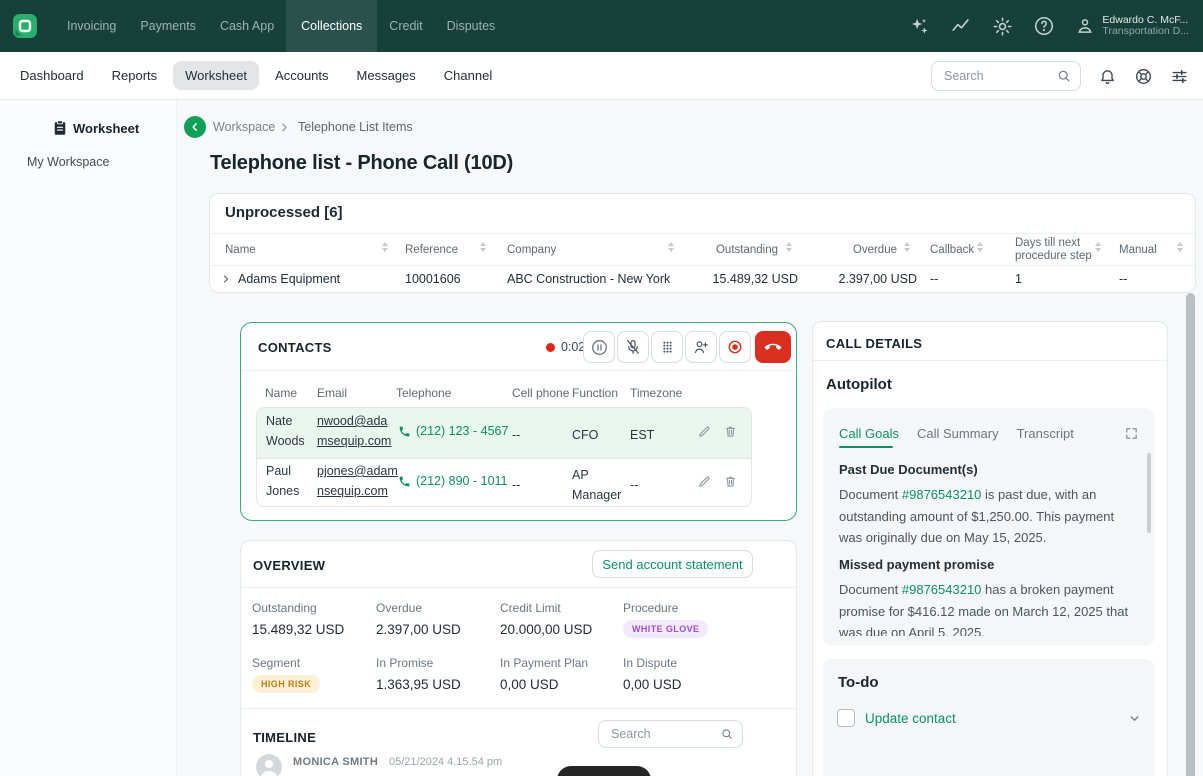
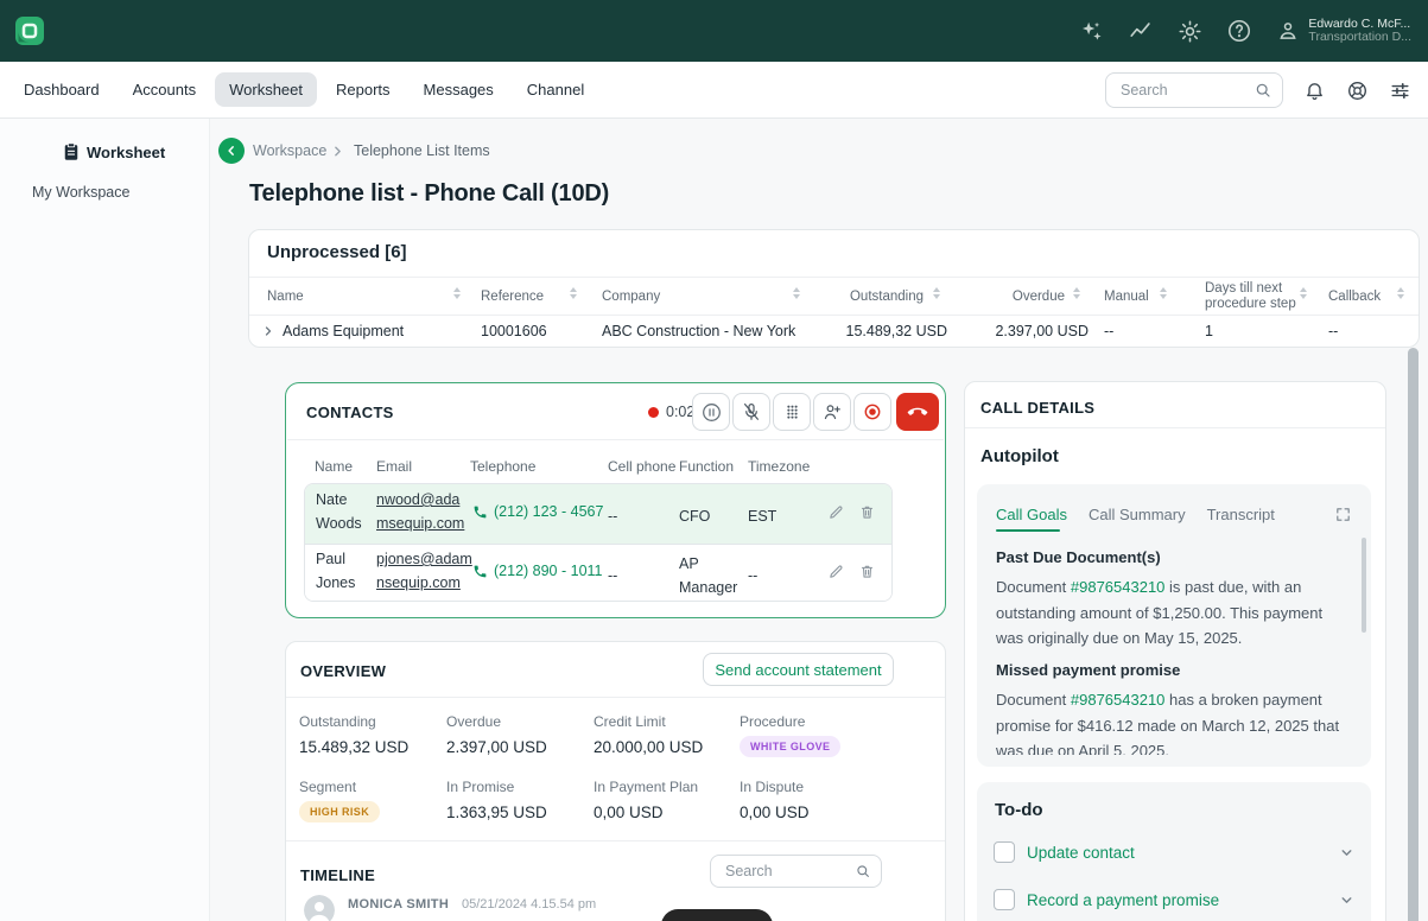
- Invoicing
- Payments
- Cash App
- Collections
- Credit
- Disputes
  Edwardo C. McF...
  Transportation D...
  Dashboard
- Reports
+ Accounts
  Worksheet
- Accounts
+ Reports
  Messages
  Channel
  Search
  Worksheet
  My Workspace
  Workspace
  Telephone List Items
  Telephone list - Phone Call (10D)
  Unprocessed [6]
  Name
  Reference
  Company
  Outstanding
  Overdue
- Callback
+ Manual
  Days till next procedure step
- Manual
+ Callback
  Adams Equipment
  10001606
  ABC Construction - New York
  15.489,32 USD
  2.397,00 USD
  --
  1
  --
  CONTACTS
  0:02
  Name
  Email
  Telephone
  Cell phone
  Function
  Timezone
  Nate
  Woods
  nwood@ada
  msequip.com
  (212) 123 - 4567
  --
  CFO
  EST
  Paul
  Jones
  pjones@adam
  nsequip.com
  (212) 890 - 1011
  --
  AP Manager
  --
  OVERVIEW
  Send account statement
  Outstanding
  15.489,32 USD
  Overdue
  2.397,00 USD
  Credit Limit
  20.000,00 USD
  Procedure
  WHITE GLOVE
  Segment
  HIGH RISK
  In Promise
  1.363,95 USD
  In Payment Plan
  0,00 USD
  In Dispute
  0,00 USD
  TIMELINE
  Search
  MONICA SMITH
  05/21/2024 4.15.54 pm
  CALL DETAILS
  Autopilot
  Call Goals
  Call Summary
  Transcript
  Past Due Document(s)
  Document #9876543210 is past due, with an outstanding amount of $1,250.00. This payment was originally due on May 15, 2025.
  Missed payment promise
  Document #9876543210 has a broken payment promise for $416.12 made on March 12, 2025 that was due on April 5, 2025.
  To-do
  Update contact
+ Record a payment promise
